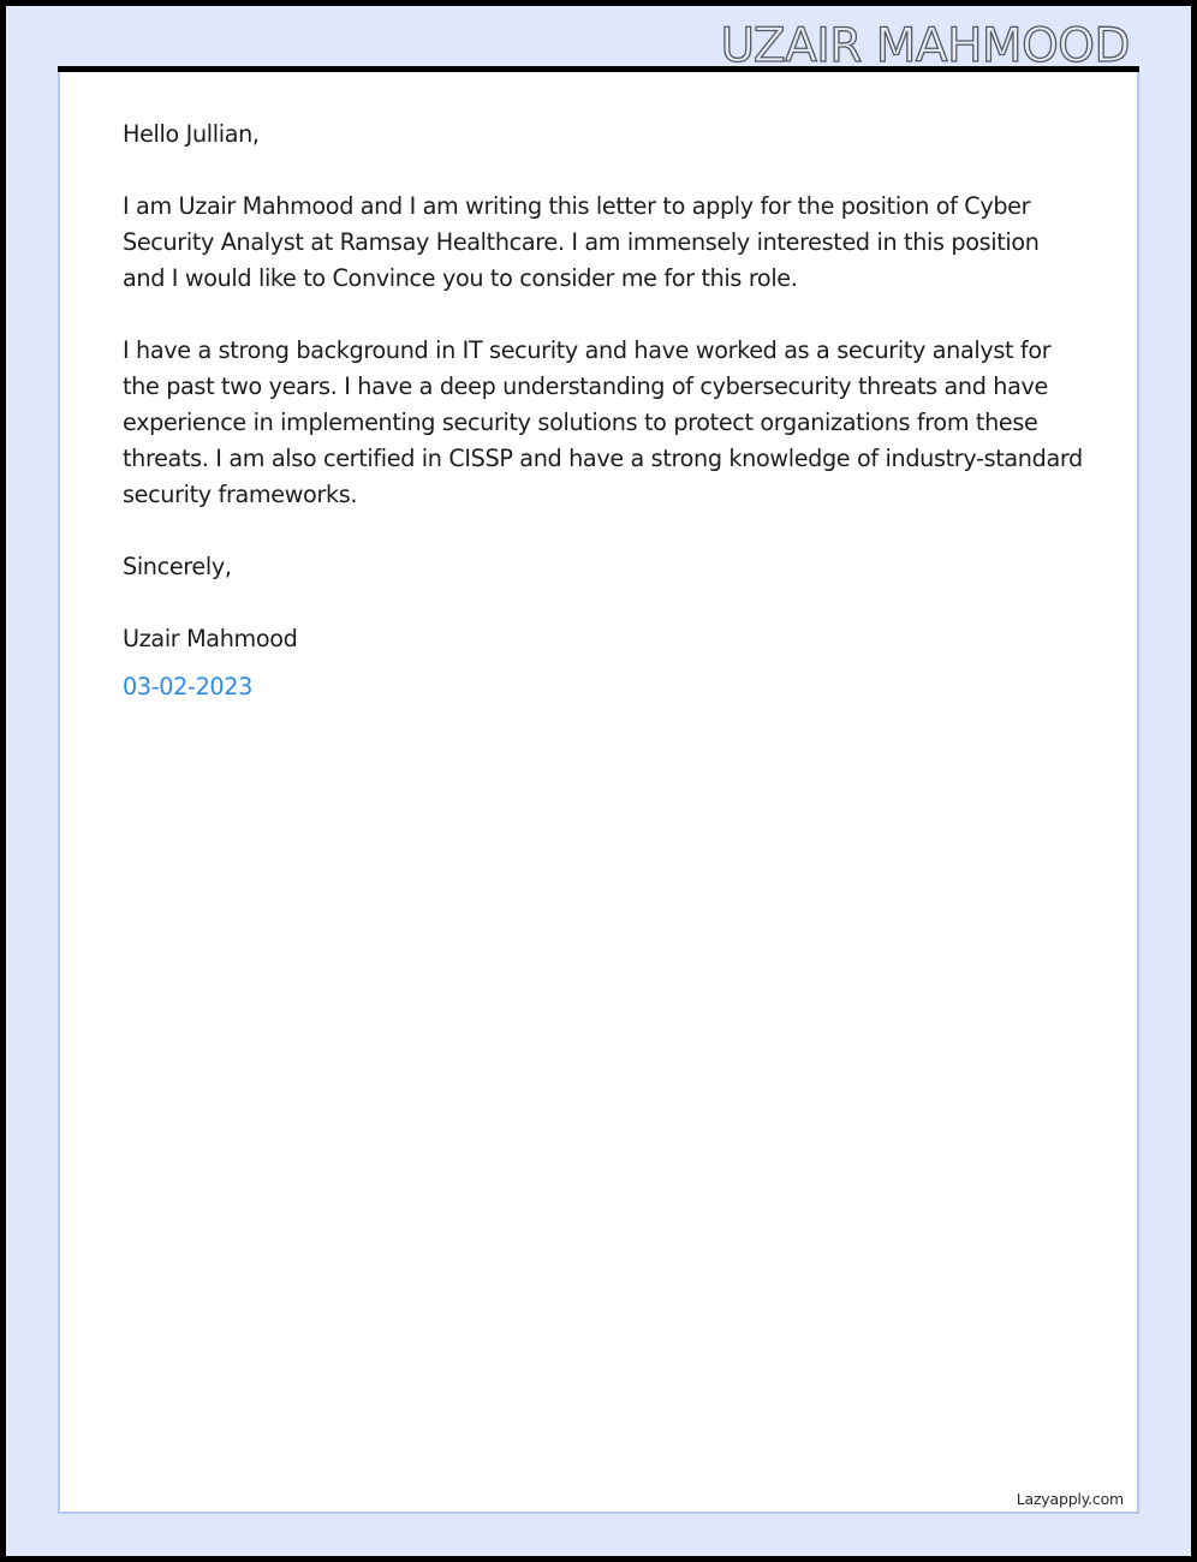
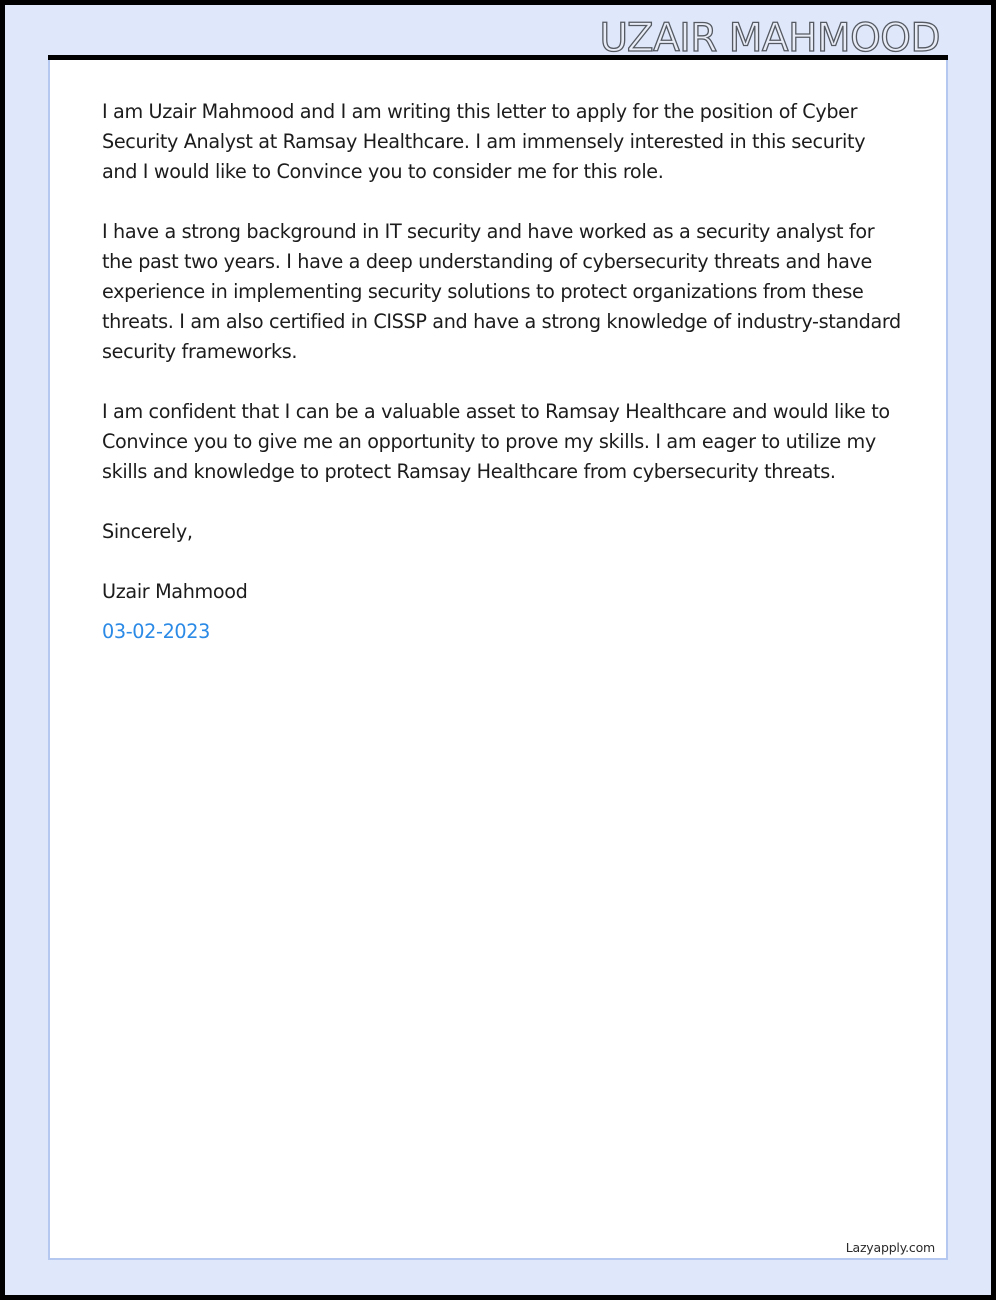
  UZAIR MAHMOOD
- Hello Jullian,
- I am Uzair Mahmood and I am writing this letter to apply for the position of Cyber Security Analyst at Ramsay Healthcare. I am immensely interested in this position and I would like to Convince you to consider me for this role.
+ I am Uzair Mahmood and I am writing this letter to apply for the position of Cyber Security Analyst at Ramsay Healthcare. I am immensely interested in this security and I would like to Convince you to consider me for this role.
  I have a strong background in IT security and have worked as a security analyst for the past two years. I have a deep understanding of cybersecurity threats and have experience in implementing security solutions to protect organizations from these threats. I am also certified in CISSP and have a strong knowledge of industry-standard security frameworks.
+ I am confident that I can be a valuable asset to Ramsay Healthcare and would like to Convince you to give me an opportunity to prove my skills. I am eager to utilize my skills and knowledge to protect Ramsay Healthcare from cybersecurity threats.
  Sincerely,
  Uzair Mahmood
  03-02-2023
  Lazyapply.com
